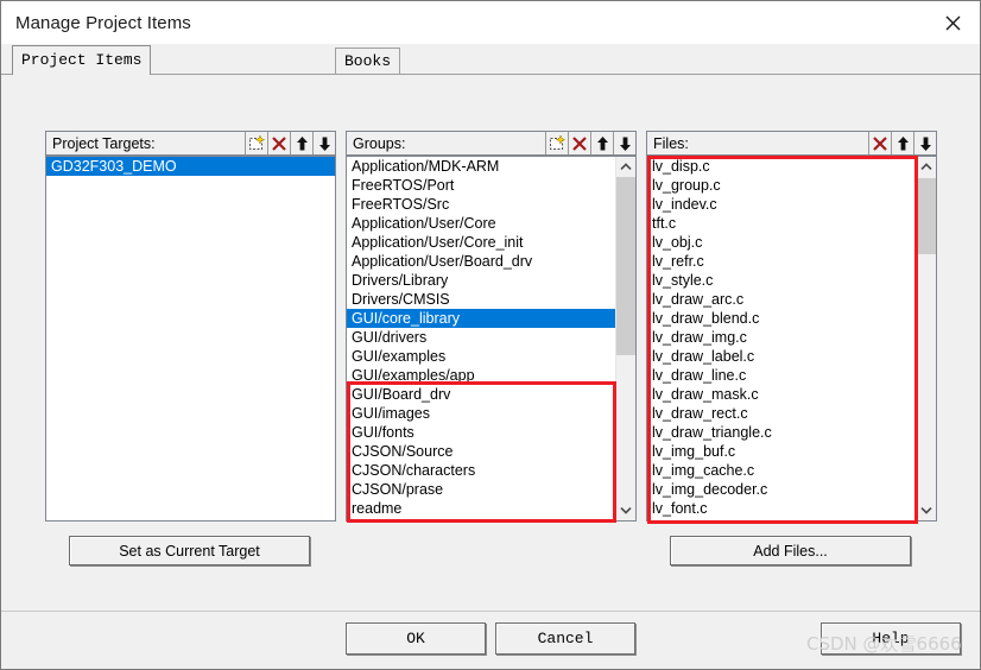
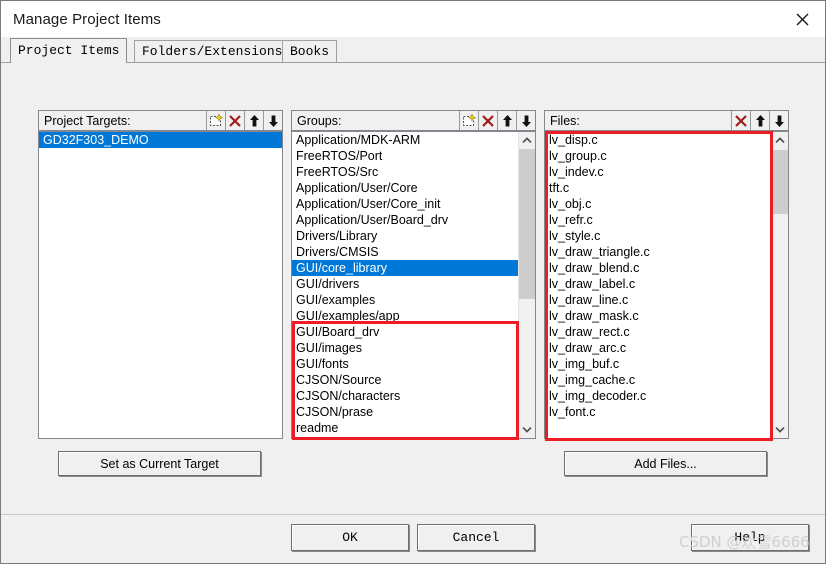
  Manage Project Items
  Project Items
+ Folders/Extensions
  Books
  Project Targets:
  GD32F303_DEMO
  Groups:
  Application/MDK-ARM
  FreeRTOS/Port
  FreeRTOS/Src
  Application/User/Core
  Application/User/Core_init
  Application/User/Board_drv
  Drivers/Library
  Drivers/CMSIS
  GUI/core_library
  GUI/drivers
  GUI/examples
  GUI/examples/app
  GUI/Board_drv
  GUI/images
  GUI/fonts
  CJSON/Source
  CJSON/characters
  CJSON/prase
  readme
  Files:
  lv_disp.c
  lv_group.c
  lv_indev.c
  tft.c
  lv_obj.c
  lv_refr.c
  lv_style.c
- lv_draw_arc.c
+ lv_draw_triangle.c
  lv_draw_blend.c
- lv_draw_img.c
  lv_draw_label.c
  lv_draw_line.c
  lv_draw_mask.c
  lv_draw_rect.c
- lv_draw_triangle.c
+ lv_draw_arc.c
  lv_img_buf.c
  lv_img_cache.c
  lv_img_decoder.c
  lv_font.c
  Set as Current Target
  Add Files...
  OK
  Cancel
  Help
  CSDN @欢雪6666
